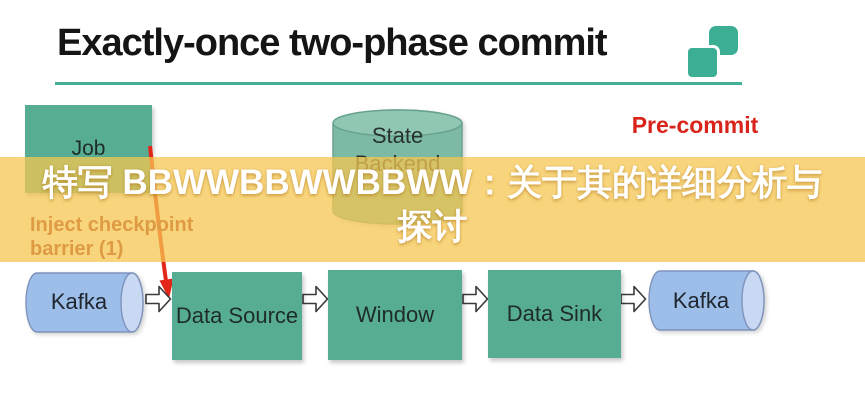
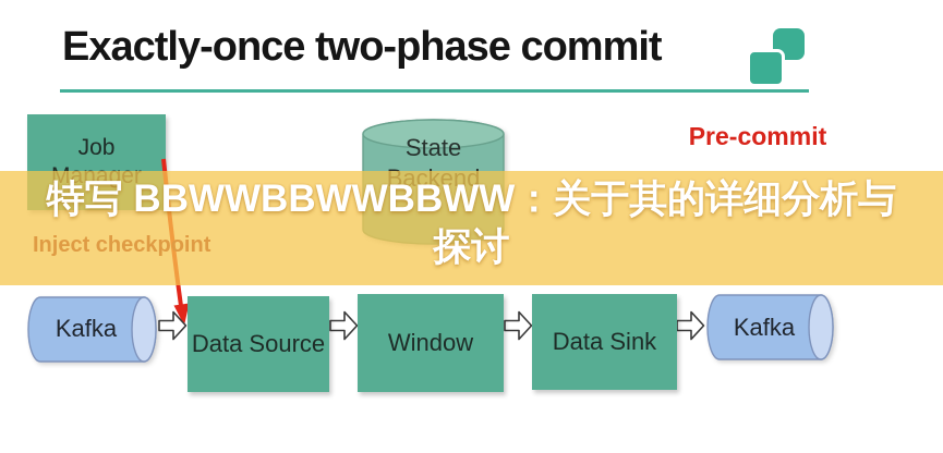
  Exactly-once two-phase commit
  Job
+ Manager
  State
  Backend
  Pre-commit
  Kafka
  Data Source
  Window
  Data Sink
  Kafka
  特写 BBWWBBWWBBWW：关于其的详细分析与
  探讨
  Inject checkpoint
- barrier (1)
